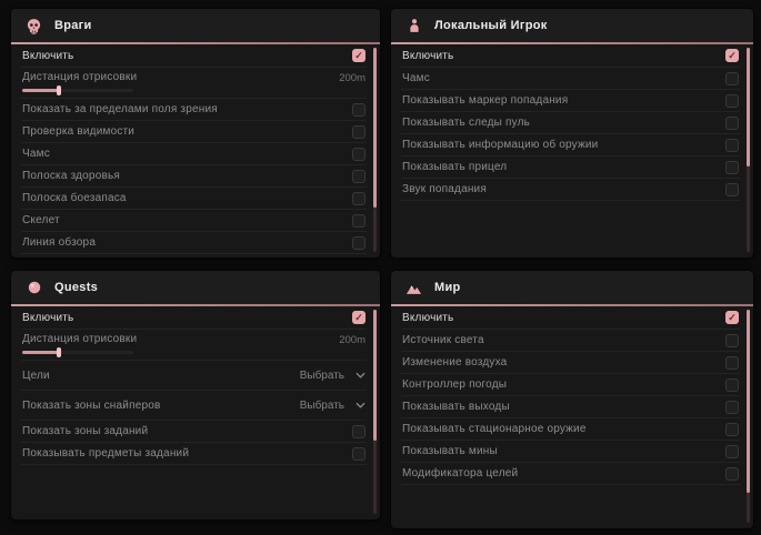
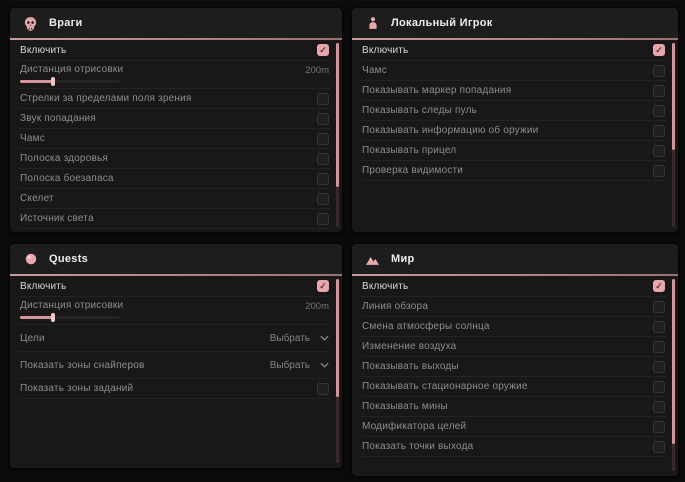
  Враги
  Включить
  Дистанция отрисовки
  200m
- Показать за пределами поля зрения
+ Стрелки за пределами поля зрения
- Проверка видимости
+ Звук попадания
  Чамс
  Полоска здоровья
  Полоска боезапаса
  Скелет
- Линия обзора
+ Источник света
  Локальный Игрок
  Включить
  Чамс
  Показывать маркер попадания
  Показывать следы пуль
  Показывать информацию об оружии
  Показывать прицел
- Звук попадания
+ Проверка видимости
  Quests
  Включить
  Дистанция отрисовки
  200m
  Цели
  Выбрать
  Показать зоны снайперов
  Выбрать
  Показать зоны заданий
- Показывать предметы заданий
  Мир
  Включить
- Источник света
+ Линия обзора
+ Смена атмосферы солнца
  Изменение воздуха
- Контроллер погоды
  Показывать выходы
  Показывать стационарное оружие
  Показывать мины
  Модификатора целей
+ Показать точки выхода
